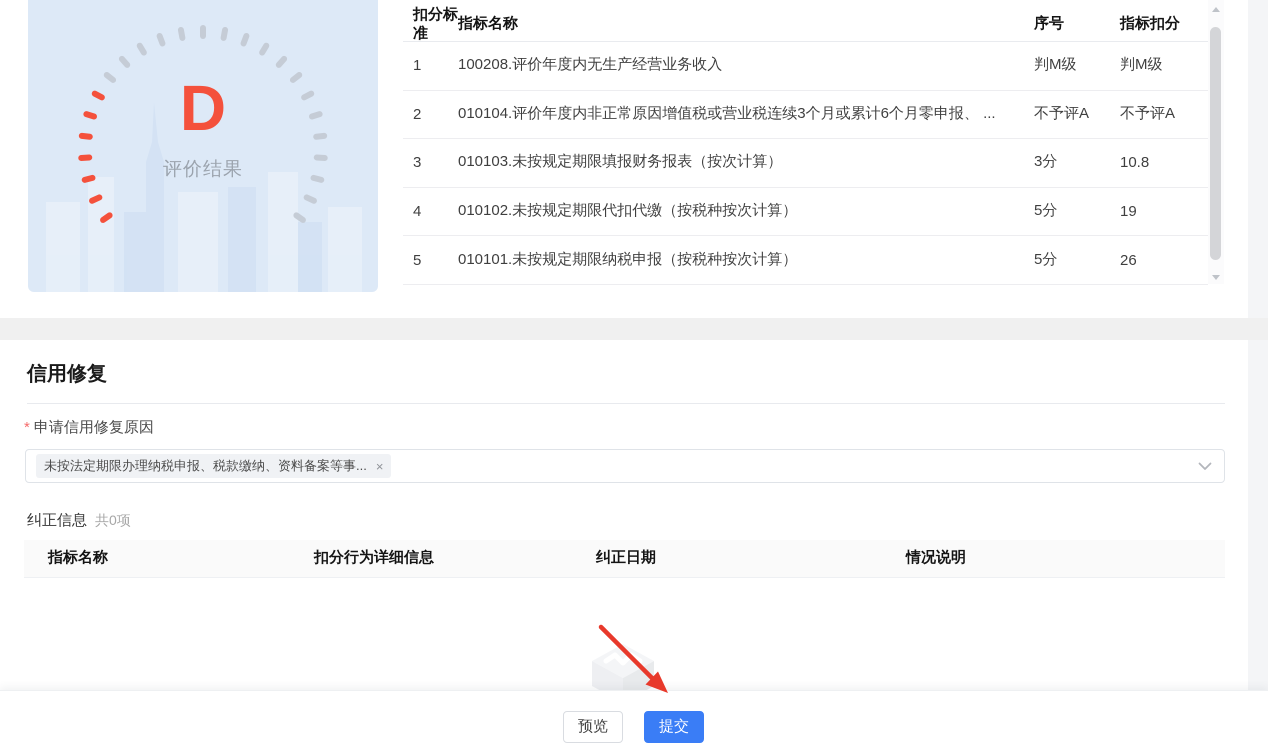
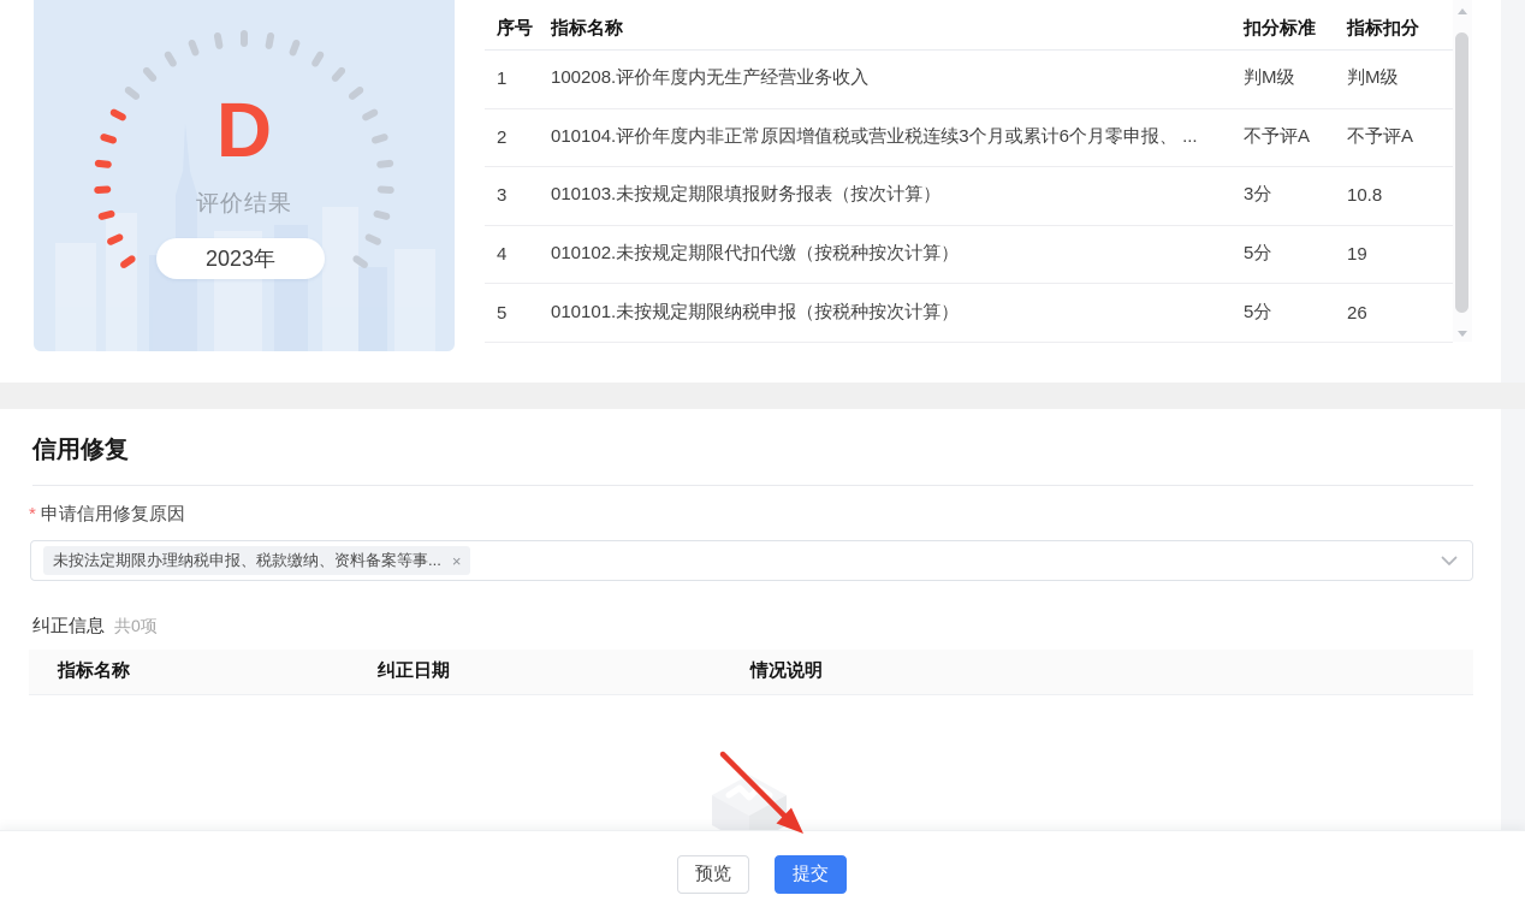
  D
  评价结果
+ 2023年
- 扣分标准
+ 序号
  指标名称
- 序号
+ 扣分标准
  指标扣分
  1
  100208.评价年度内无生产经营业务收入
  判M级
  判M级
  2
  010104.评价年度内非正常原因增值税或营业税连续3个月或累计6个月零申报、 ...
  不予评A
  不予评A
  3
  010103.未按规定期限填报财务报表（按次计算）
  3分
  10.8
  4
  010102.未按规定期限代扣代缴（按税种按次计算）
  5分
  19
  5
  010101.未按规定期限纳税申报（按税种按次计算）
  5分
  26
  信用修复
  * 申请信用修复原因
  未按法定期限办理纳税申报、税款缴纳、资料备案等事...
  ×
  纠正信息 共0项
  指标名称
- 扣分行为详细信息
  纠正日期
  情况说明
  预览
  提交
